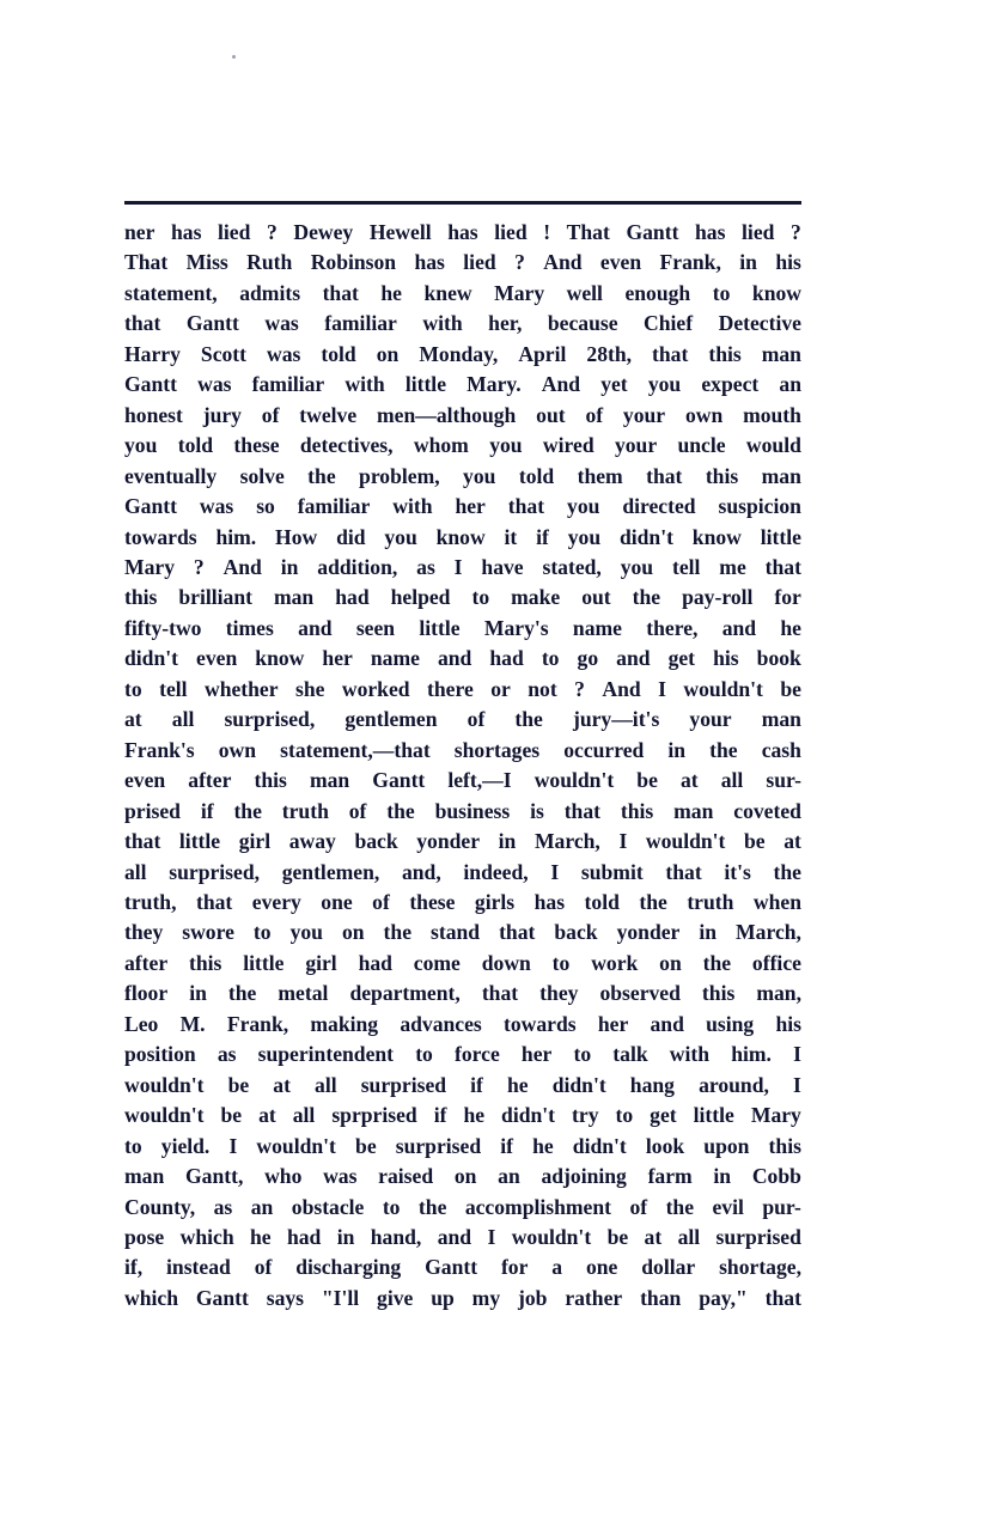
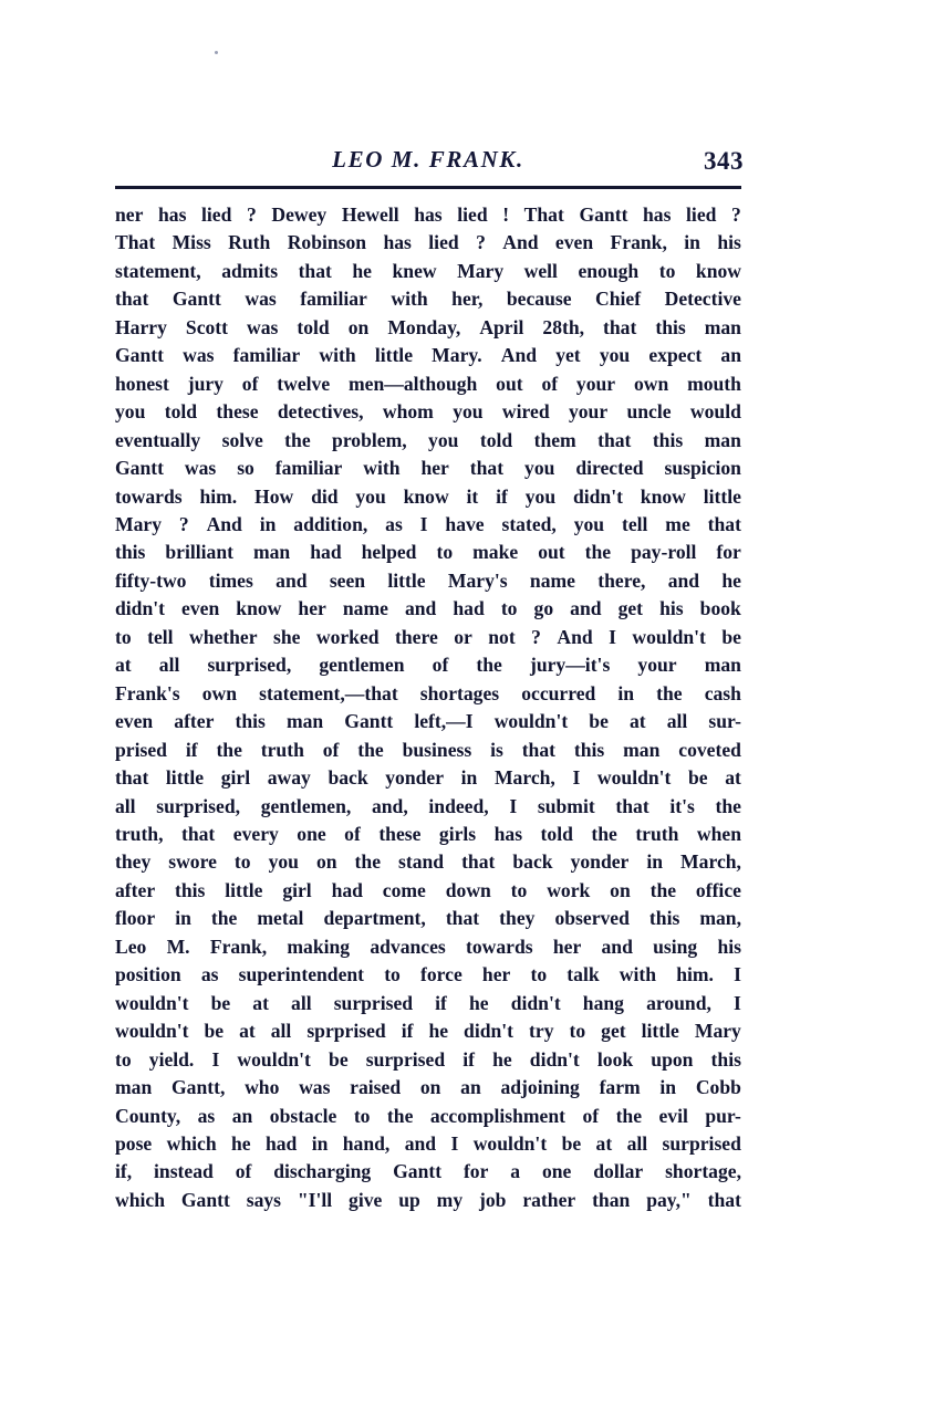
+ LEO M. FRANK.
+ 343
  ner
  has
  lied
  ?
  Dewey
  Hewell
  has
  lied
  !
  That
  Gantt
  has
  lied
  ?
  That
  Miss
  Ruth
  Robinson
  has
  lied
  ?
  And
  even
  Frank,
  in
  his
  statement,
  admits
  that
  he
  knew
  Mary
  well
  enough
  to
  know
  that
  Gantt
  was
  familiar
  with
  her,
  because
  Chief
  Detective
  Harry
  Scott
  was
  told
  on
  Monday,
  April
  28th,
  that
  this
  man
  Gantt
  was
  familiar
  with
  little
  Mary.
  And
  yet
  you
  expect
  an
  honest
  jury
  of
  twelve
  men—although
  out
  of
  your
  own
  mouth
  you
  told
  these
  detectives,
  whom
  you
  wired
  your
  uncle
  would
  eventually
  solve
  the
  problem,
  you
  told
  them
  that
  this
  man
  Gantt
  was
  so
  familiar
  with
  her
  that
  you
  directed
  suspicion
  towards
  him.
  How
  did
  you
  know
  it
  if
  you
  didn't
  know
  little
  Mary
  ?
  And
  in
  addition,
  as
  I
  have
  stated,
  you
  tell
  me
  that
  this
  brilliant
  man
  had
  helped
  to
  make
  out
  the
  pay-roll
  for
  fifty-two
  times
  and
  seen
  little
  Mary's
  name
  there,
  and
  he
  didn't
  even
  know
  her
  name
  and
  had
  to
  go
  and
  get
  his
  book
  to
  tell
  whether
  she
  worked
  there
  or
  not
  ?
  And
  I
  wouldn't
  be
  at
  all
  surprised,
  gentlemen
  of
  the
  jury—it's
  your
  man
  Frank's
  own
  statement,—that
  shortages
  occurred
  in
  the
  cash
  even
  after
  this
  man
  Gantt
  left,—I
  wouldn't
  be
  at
  all
  sur-
  prised
  if
  the
  truth
  of
  the
  business
  is
  that
  this
  man
  coveted
  that
  little
  girl
  away
  back
  yonder
  in
  March,
  I
  wouldn't
  be
  at
  all
  surprised,
  gentlemen,
  and,
  indeed,
  I
  submit
  that
  it's
  the
  truth,
  that
  every
  one
  of
  these
  girls
  has
  told
  the
  truth
  when
  they
  swore
  to
  you
  on
  the
  stand
  that
  back
  yonder
  in
  March,
  after
  this
  little
  girl
  had
  come
  down
  to
  work
  on
  the
  office
  floor
  in
  the
  metal
  department,
  that
  they
  observed
  this
  man,
  Leo
  M.
  Frank,
  making
  advances
  towards
  her
  and
  using
  his
  position
  as
  superintendent
  to
  force
  her
  to
  talk
  with
  him.
  I
  wouldn't
  be
  at
  all
  surprised
  if
  he
  didn't
  hang
  around,
  I
  wouldn't
  be
  at
  all
  sprprised
  if
  he
  didn't
  try
  to
  get
  little
  Mary
  to
  yield.
  I
  wouldn't
  be
  surprised
  if
  he
  didn't
  look
  upon
  this
  man
  Gantt,
  who
  was
  raised
  on
  an
  adjoining
  farm
  in
  Cobb
  County,
  as
  an
  obstacle
  to
  the
  accomplishment
  of
  the
  evil
  pur-
  pose
  which
  he
  had
  in
  hand,
  and
  I
  wouldn't
  be
  at
  all
  surprised
  if,
  instead
  of
  discharging
  Gantt
  for
  a
  one
  dollar
  shortage,
  which
  Gantt
  says
  "I'll
  give
  up
  my
  job
  rather
  than
  pay,"
  that
